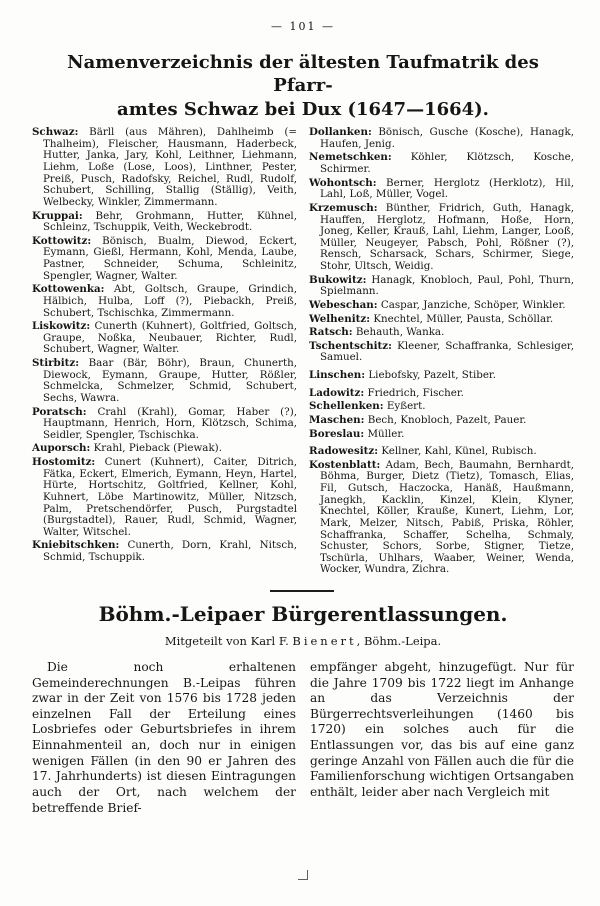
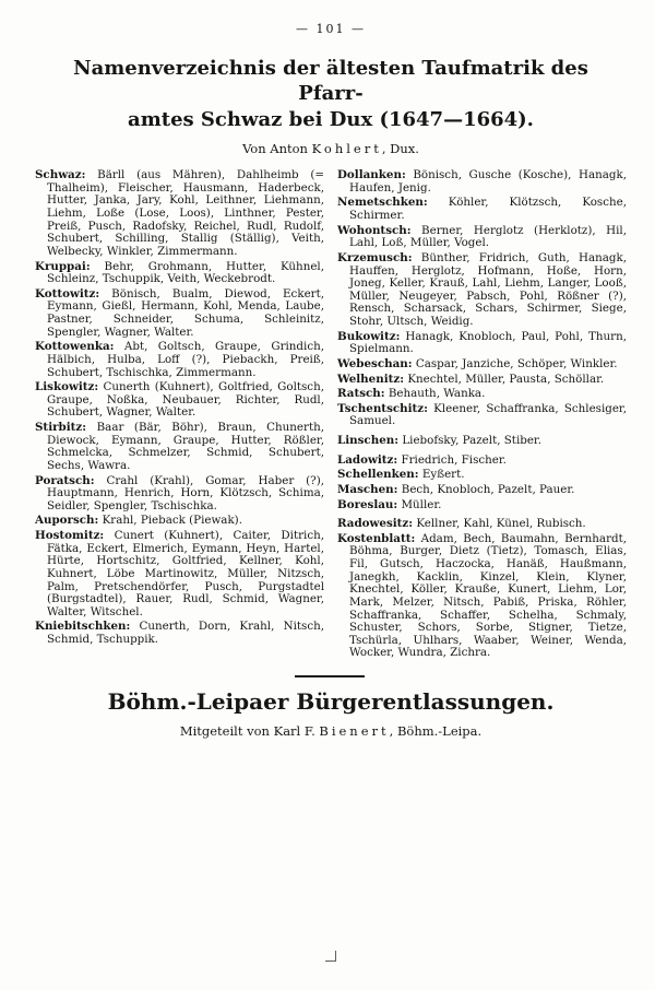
  — 101 —
  Namenverzeichnis der ältesten Taufmatrik des Pfarr-
  amtes Schwaz bei Dux (1647—1664).
+ Von Anton Kohlert, Dux.
  Schwaz: Bärll (aus Mähren), Dahlheimb (= Thalheim), Fleischer, Hausmann, Haderbeck, Hutter, Janka, Jary, Kohl, Leithner, Liehmann, Liehm, Loße (Lose, Loos), Linthner, Pester, Preiß, Pusch, Radofsky, Reichel, Rudl, Rudolf, Schubert, Schilling, Stallig (Ställig), Veith, Welbecky, Winkler, Zimmermann.
  Kruppai: Behr, Grohmann, Hutter, Kühnel, Schleinz, Tschuppik, Veith, Weckebrodt.
  Kottowitz: Bönisch, Bualm, Diewod, Eckert, Eymann, Gießl, Hermann, Kohl, Menda, Laube, Pastner, Schneider, Schuma, Schleinitz, Spengler, Wagner, Walter.
  Kottowenka: Abt, Goltsch, Graupe, Grindich, Hälbich, Hulba, Loff (?), Piebackh, Preiß, Schubert, Tschischka, Zimmermann.
  Liskowitz: Cunerth (Kuhnert), Goltfried, Goltsch, Graupe, Noßka, Neubauer, Richter, Rudl, Schubert, Wagner, Walter.
  Stirbitz: Baar (Bär, Böhr), Braun, Chunerth, Diewock, Eymann, Graupe, Hutter, Rößler, Schmelcka, Schmelzer, Schmid, Schubert, Sechs, Wawra.
  Poratsch: Crahl (Krahl), Gomar, Haber (?), Hauptmann, Henrich, Horn, Klötzsch, Schima, Seidler, Spengler, Tschischka.
  Auporsch: Krahl, Pieback (Piewak).
  Hostomitz: Cunert (Kuhnert), Caiter, Ditrich, Fätka, Eckert, Elmerich, Eymann, Heyn, Hartel, Hürte, Hortschitz, Goltfried, Kellner, Kohl, Kuhnert, Löbe Martinowitz, Müller, Nitzsch, Palm, Pretschendörfer, Pusch, Purgstadtel (Burgstadtel), Rauer, Rudl, Schmid, Wagner, Walter, Witschel.
  Kniebitschken: Cunerth, Dorn, Krahl, Nitsch, Schmid, Tschuppik.
  Dollanken: Bönisch, Gusche (Kosche), Hanagk, Haufen, Jenig.
  Nemetschken: Köhler, Klötzsch, Kosche, Schirmer.
  Wohontsch: Berner, Herglotz (Herklotz), Hil, Lahl, Loß, Müller, Vogel.
  Krzemusch: Bünther, Fridrich, Guth, Hanagk, Hauffen, Herglotz, Hofmann, Hoße, Horn, Joneg, Keller, Krauß, Lahl, Liehm, Langer, Looß, Müller, Neugeyer, Pabsch, Pohl, Rößner (?), Rensch, Scharsack, Schars, Schirmer, Siege, Stohr, Ultsch, Weidig.
  Bukowitz: Hanagk, Knobloch, Paul, Pohl, Thurn, Spielmann.
  Webeschan: Caspar, Janziche, Schöper, Winkler.
  Welhenitz: Knechtel, Müller, Pausta, Schöllar.
  Ratsch: Behauth, Wanka.
  Tschentschitz: Kleener, Schaffranka, Schlesiger, Samuel.
  Linschen: Liebofsky, Pazelt, Stiber.
  Ladowitz: Friedrich, Fischer.
  Schellenken: Eyßert.
  Maschen: Bech, Knobloch, Pazelt, Pauer.
  Boreslau: Müller.
  Radowesitz: Kellner, Kahl, Künel, Rubisch.
  Kostenblatt: Adam, Bech, Baumahn, Bernhardt, Böhma, Burger, Dietz (Tietz), Tomasch, Elias, Fil, Gutsch, Haczocka, Hanäß, Haußmann, Janegkh, Kacklin, Kinzel, Klein, Klyner, Knechtel, Köller, Krauße, Kunert, Liehm, Lor, Mark, Melzer, Nitsch, Pabiß, Priska, Röhler, Schaffranka, Schaffer, Schelha, Schmaly, Schuster, Schors, Sorbe, Stigner, Tietze, Tschürla, Uhlhars, Waaber, Weiner, Wenda, Wocker, Wundra, Zichra.
  Böhm.-Leipaer Bürgerentlassungen.
  Mitgeteilt von Karl F. Bienert, Böhm.-Leipa.
- Die noch erhaltenen Gemeinderechnungen B.-Leipas führen zwar in der Zeit von 1576 bis 1728 jeden einzelnen Fall der Erteilung eines Losbriefes oder Geburtsbriefes in ihrem Einnahmenteil an, doch nur in einigen wenigen Fällen (in den 90 er Jahren des 17. Jahrhunderts) ist diesen Eintragungen auch der Ort, nach welchem der betreffende Brief-
- empfänger abgeht, hinzugefügt. Nur für die Jahre 1709 bis 1722 liegt im Anhange an das Verzeichnis der Bürgerrechtsverleihungen (1460 bis 1720) ein solches auch für die Entlassungen vor, das bis auf eine ganz geringe Anzahl von Fällen auch die für die Familienforschung wichtigen Ortsangaben enthält, leider aber nach Vergleich mit
